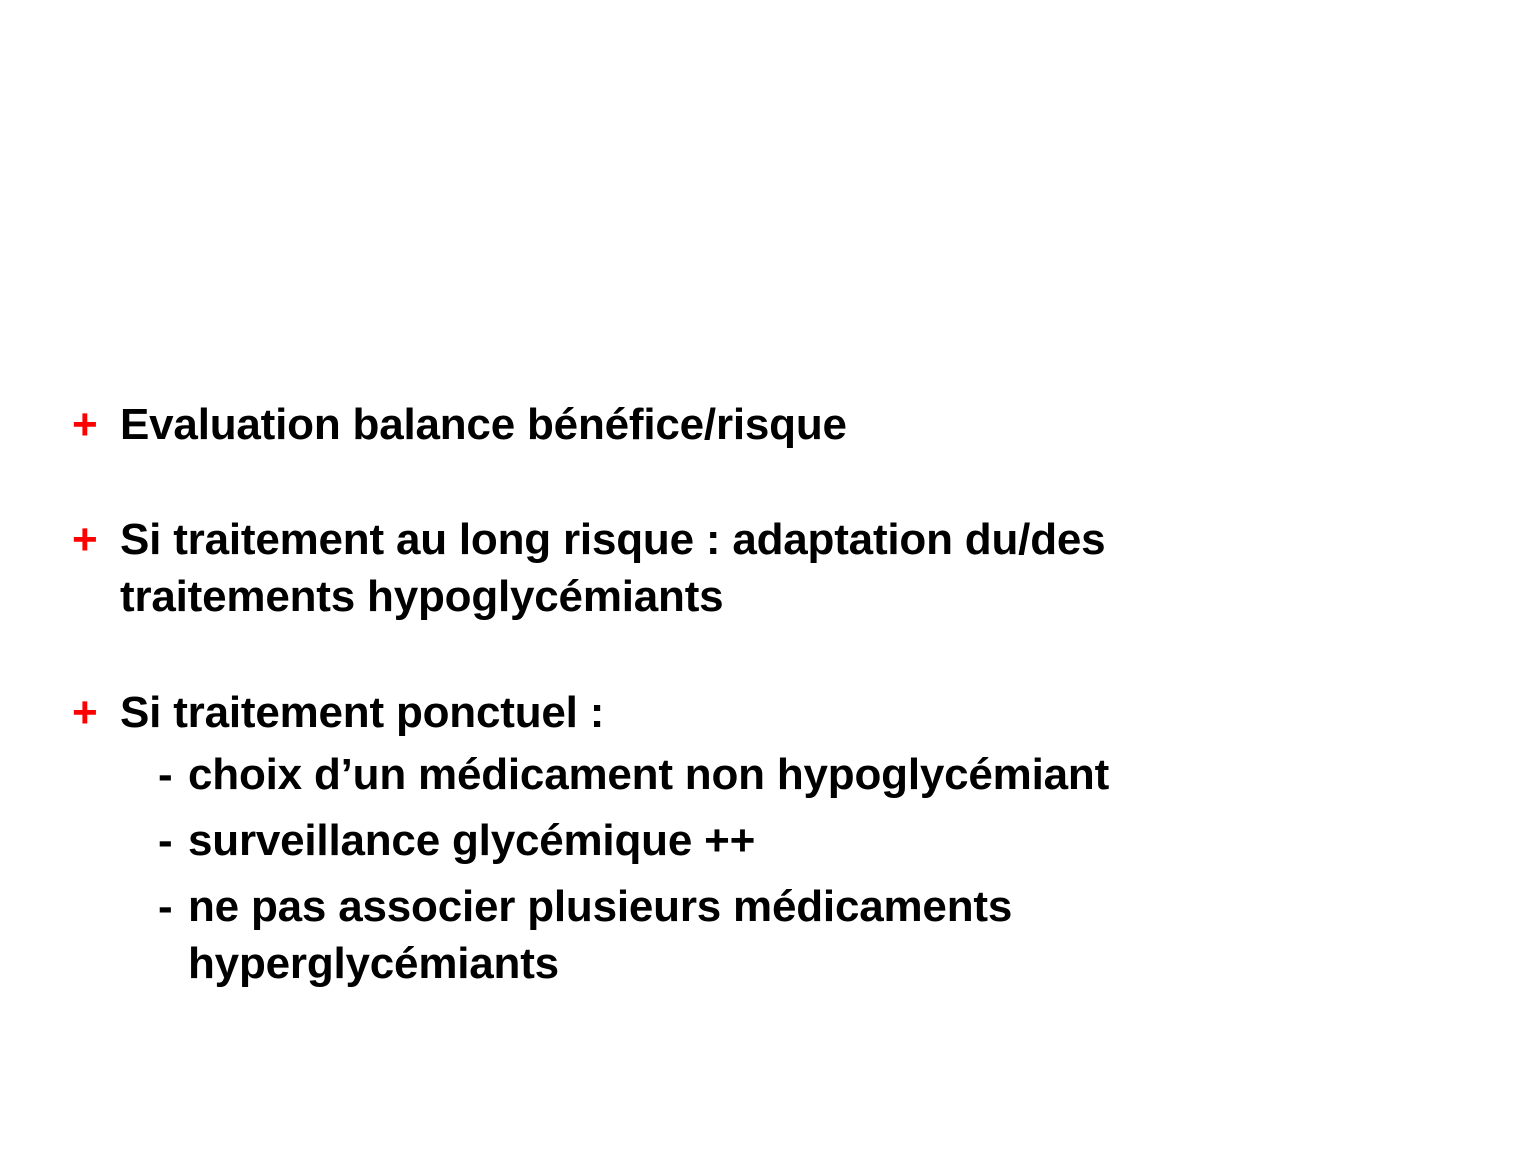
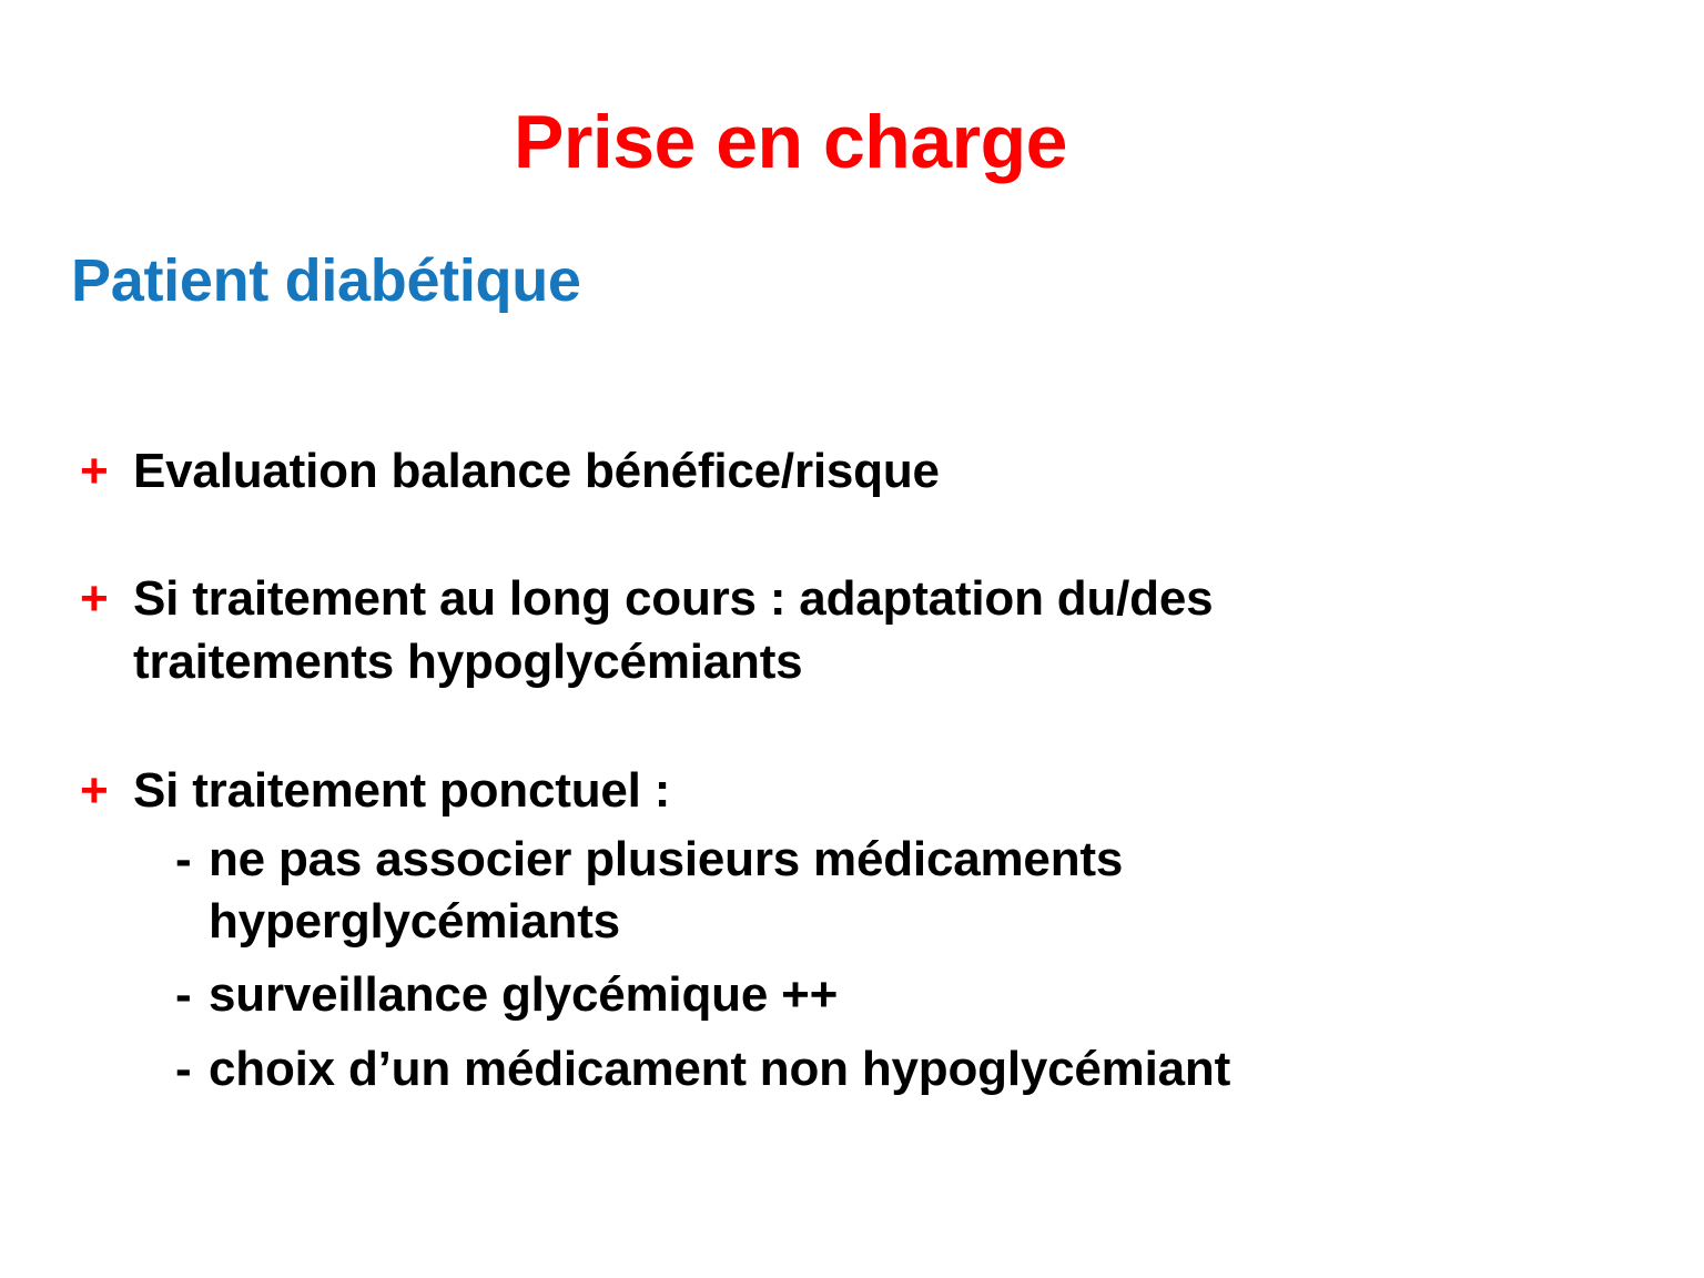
+ Prise en charge
+ Patient diabétique
  +
  Evaluation balance bénéfice/risque
  +
- Si traitement au long risque : adaptation du/des traitements hypoglycémiants
+ Si traitement au long cours : adaptation du/des traitements hypoglycémiants
  +
  Si traitement ponctuel :
  -
- choix d’un médicament non hypoglycémiant
+ ne pas associer plusieurs médicaments hyperglycémiants
  -
  surveillance glycémique ++
  -
- ne pas associer plusieurs médicaments hyperglycémiants
+ choix d’un médicament non hypoglycémiant
